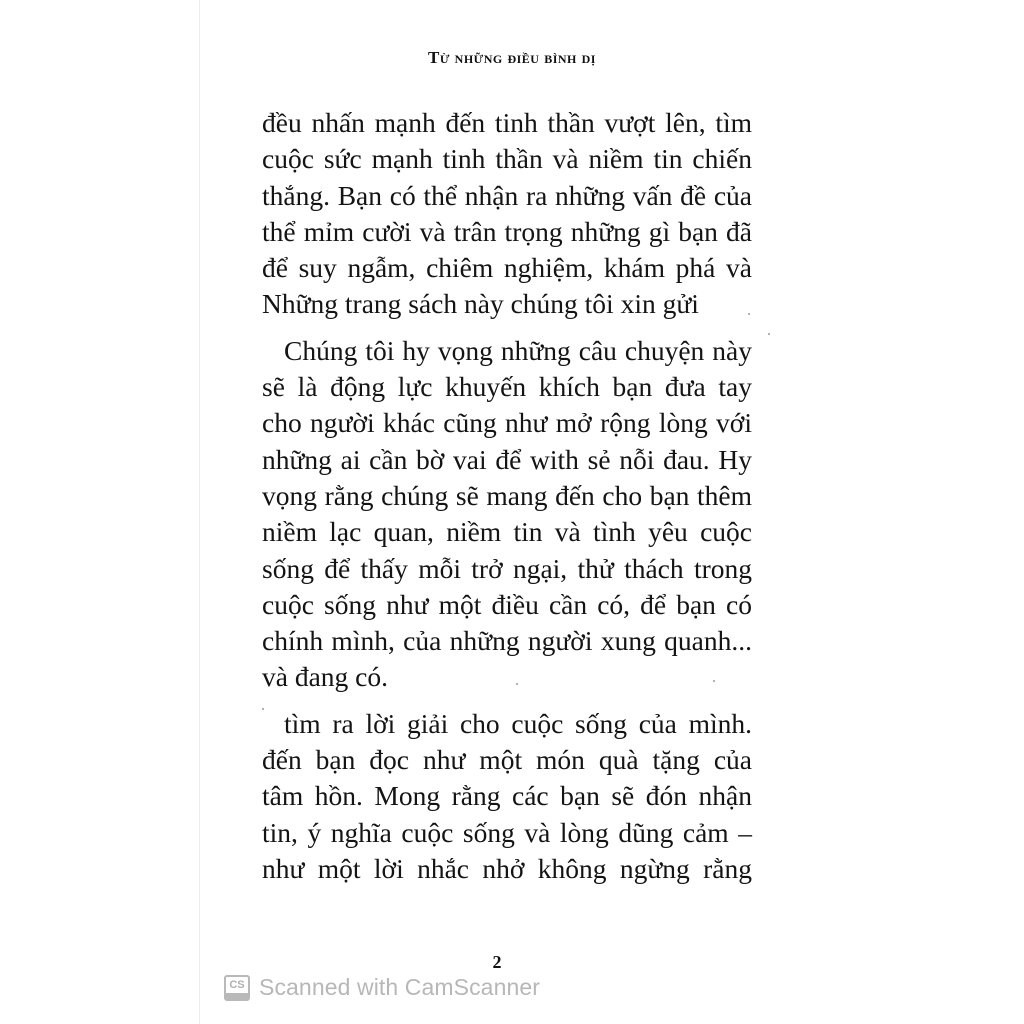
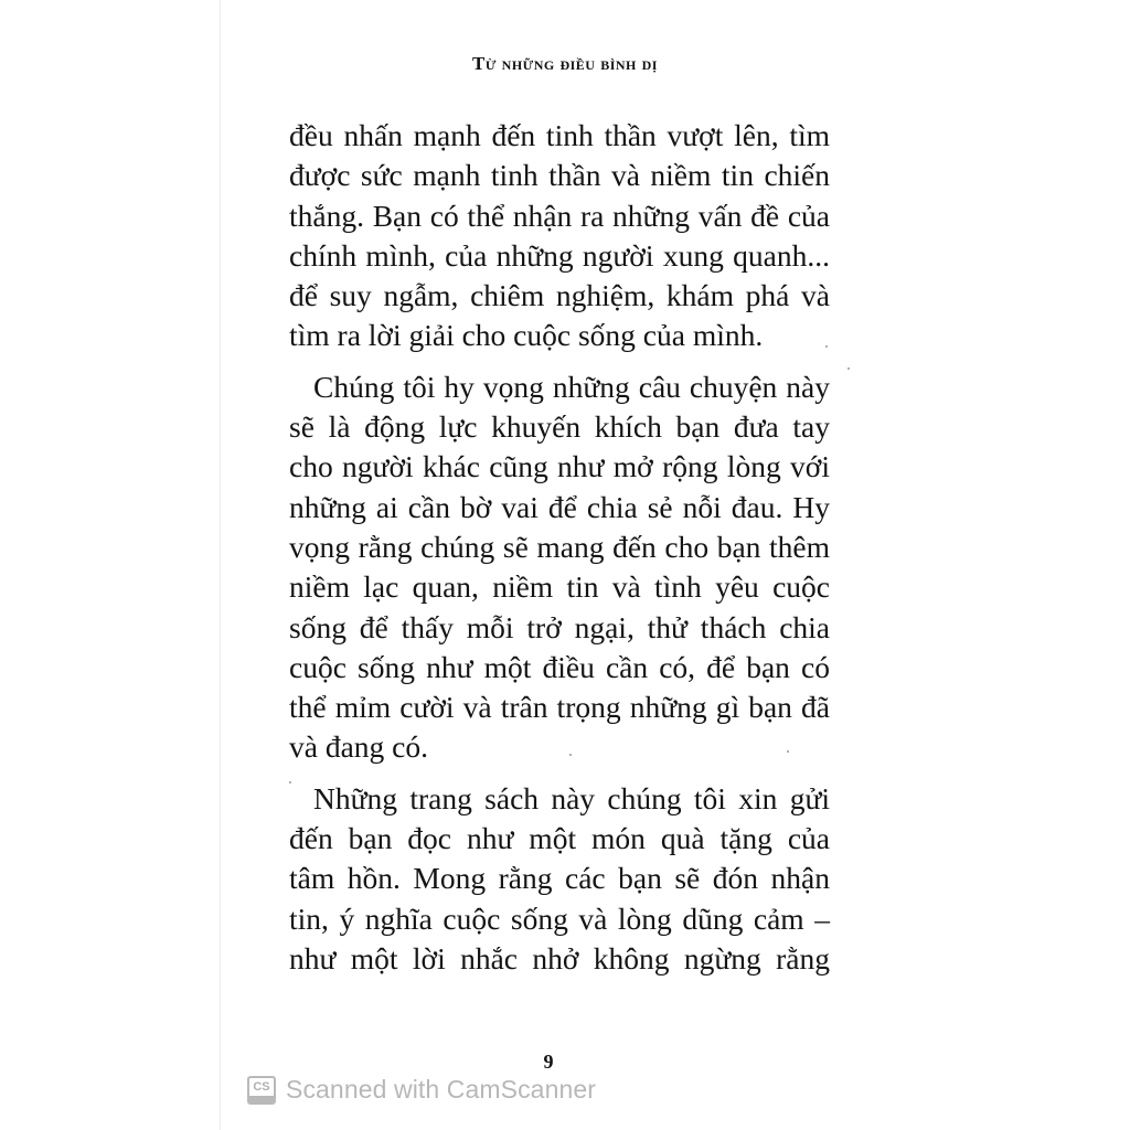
  Từ những điều bình dị
  đều nhấn mạnh đến tinh thần vượt lên, tìm
- cuộc sức mạnh tinh thần và niềm tin chiến
+ được sức mạnh tinh thần và niềm tin chiến
  thắng. Bạn có thể nhận ra những vấn đề của
- thể mỉm cười và trân trọng những gì bạn đã
+ chính mình, của những người xung quanh...
  để suy ngẫm, chiêm nghiệm, khám phá và
- Những trang sách này chúng tôi xin gửi
+ tìm ra lời giải cho cuộc sống của mình.
  Chúng tôi hy vọng những câu chuyện này
  sẽ là động lực khuyến khích bạn đưa tay
  cho người khác cũng như mở rộng lòng với
- những ai cần bờ vai để with sẻ nỗi đau. Hy
+ những ai cần bờ vai để chia sẻ nỗi đau. Hy
  vọng rằng chúng sẽ mang đến cho bạn thêm
  niềm lạc quan, niềm tin và tình yêu cuộc
- sống để thấy mỗi trở ngại, thử thách trong
+ sống để thấy mỗi trở ngại, thử thách chia
  cuộc sống như một điều cần có, để bạn có
- chính mình, của những người xung quanh...
+ thể mỉm cười và trân trọng những gì bạn đã
  và đang có.
- tìm ra lời giải cho cuộc sống của mình.
+ Những trang sách này chúng tôi xin gửi
  đến bạn đọc như một món quà tặng của
  tâm hồn. Mong rằng các bạn sẽ đón nhận
  tin, ý nghĩa cuộc sống và lòng dũng cảm –
  như một lời nhắc nhở không ngừng rằng
- 2
+ 9
  CS
  Scanned with CamScanner
